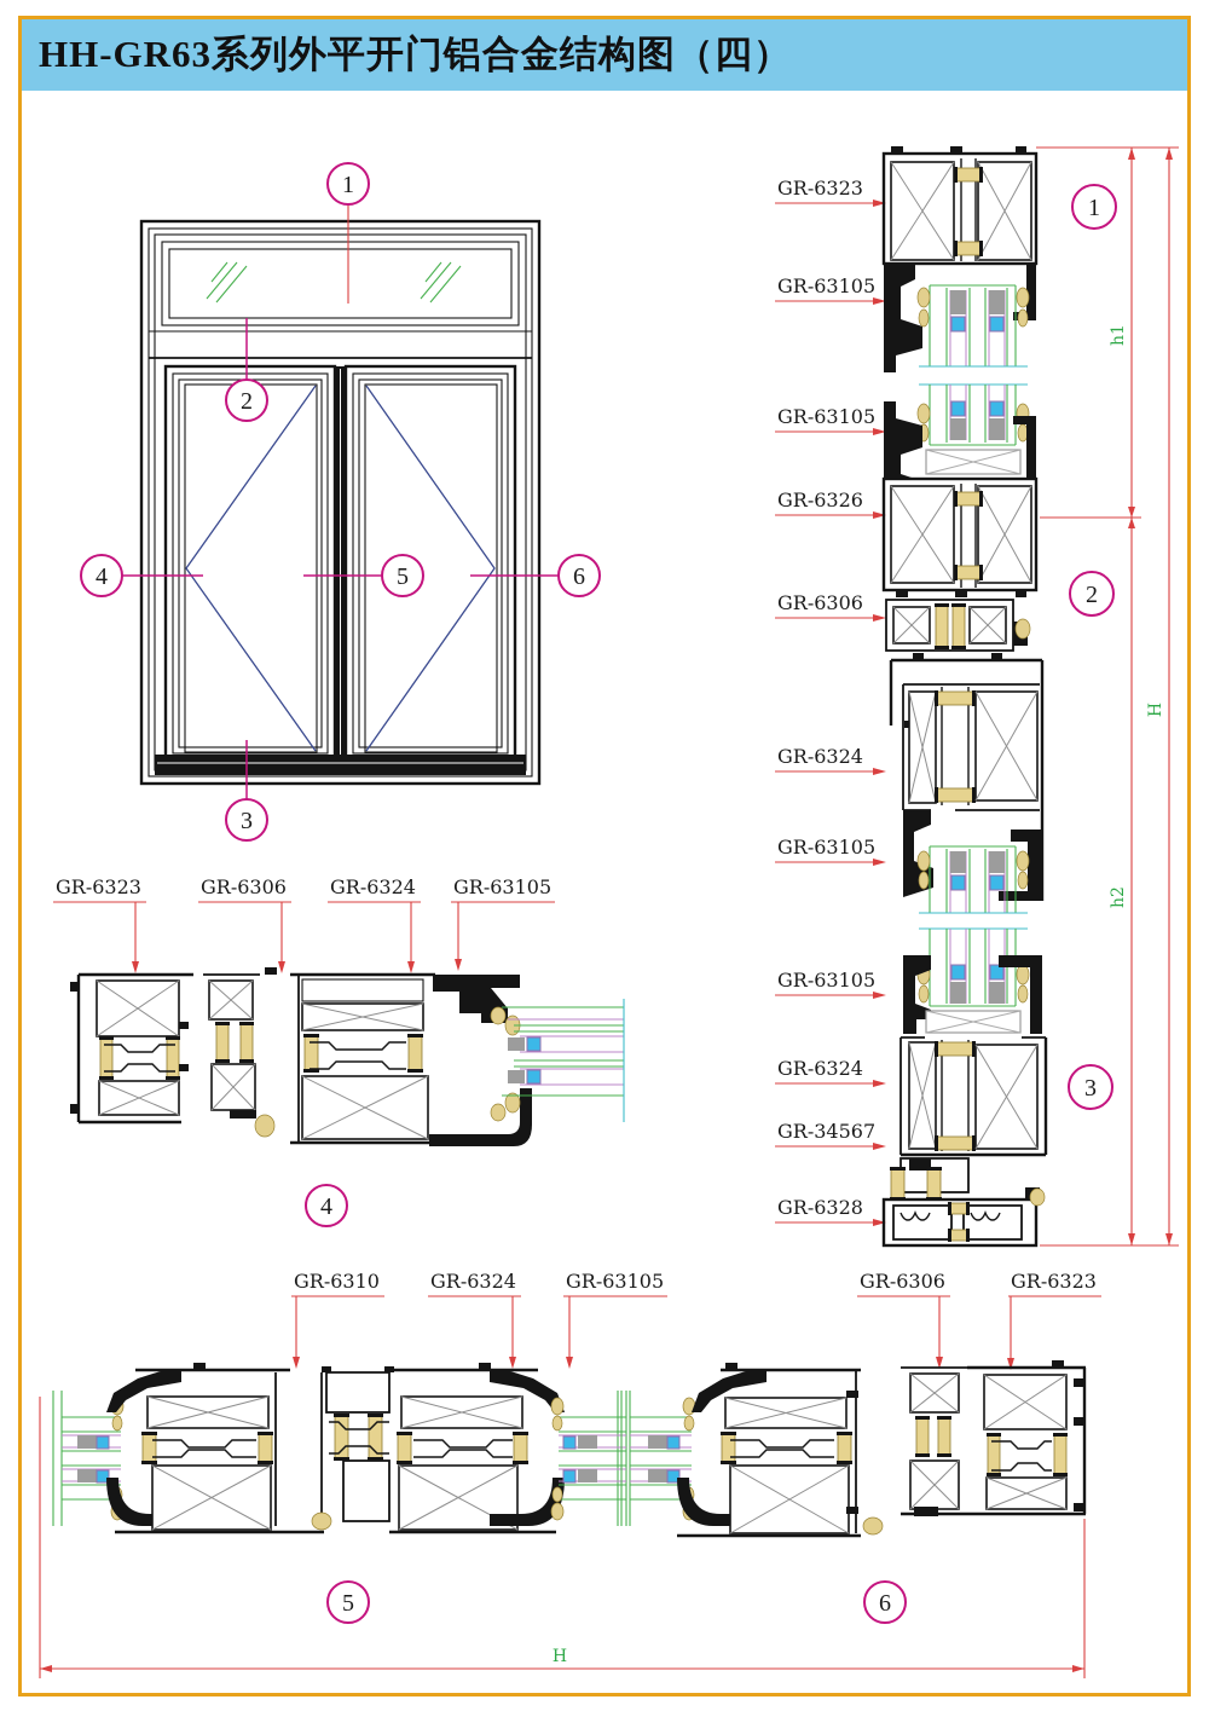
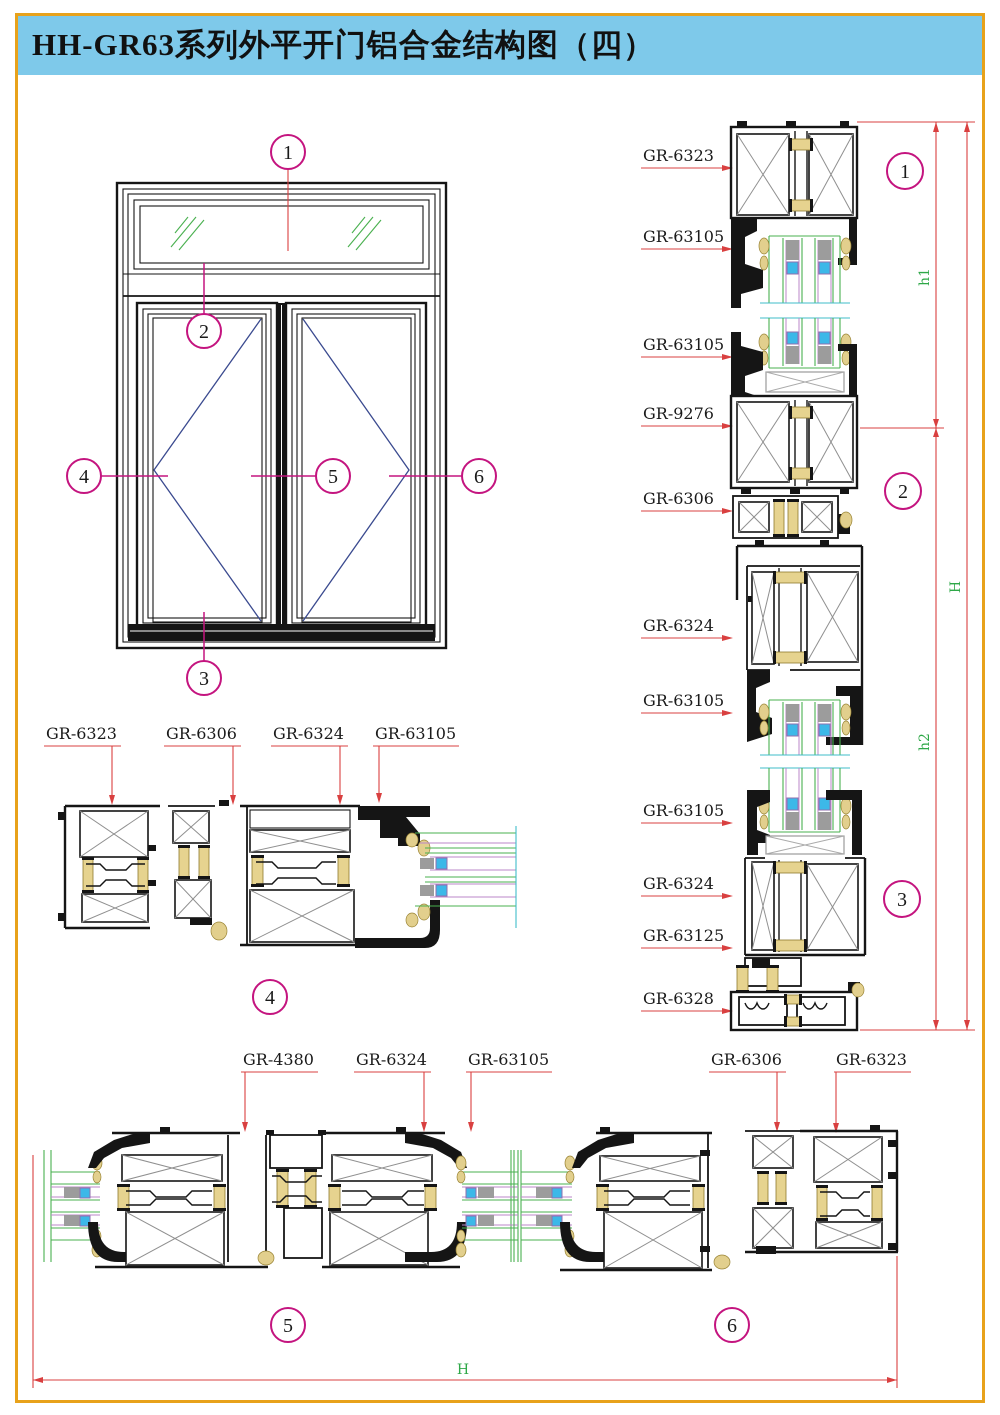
  HH-GR63系列外平开门铝合金结构图（四）
  1
  2
  3
  4
  5
  6
  GR-6323
  GR-63105
  GR-63105
- GR-6326
+ GR-9276
  GR-6306
  GR-6324
  GR-63105
  GR-63105
  GR-6324
- GR-34567
+ GR-63125
  GR-6328
  1
  2
  3
  GR-6323
  GR-6306
  GR-6324
  GR-63105
  4
- GR-6310
+ GR-4380
  GR-6324
  GR-63105
  5
  GR-6306
  GR-6323
  6
  H
